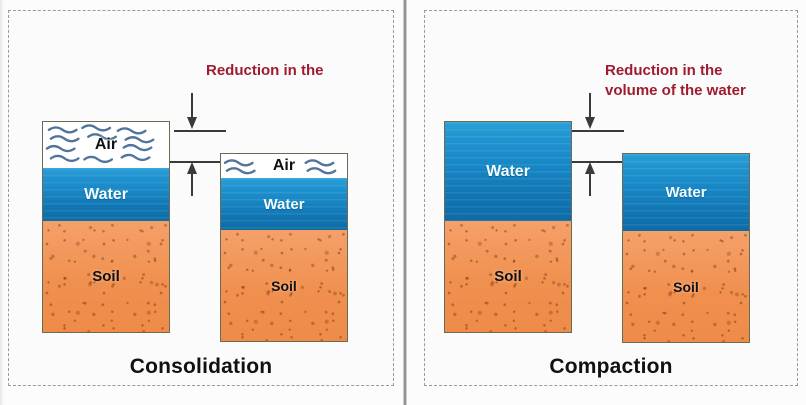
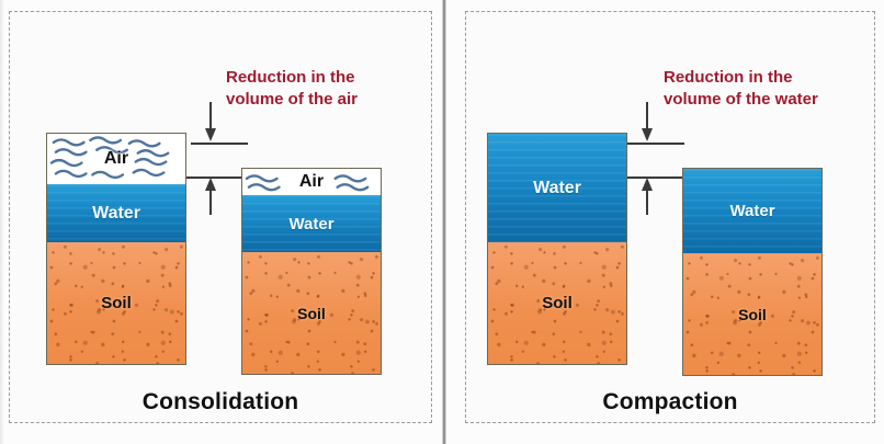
  Reduction in the
+ volume of the air
  Air
  Water
  Soil
  Air
  Water
  Soil
  Consolidation
  Reduction in the
  volume of the water
  Water
  Soil
  Water
  Soil
  Compaction
